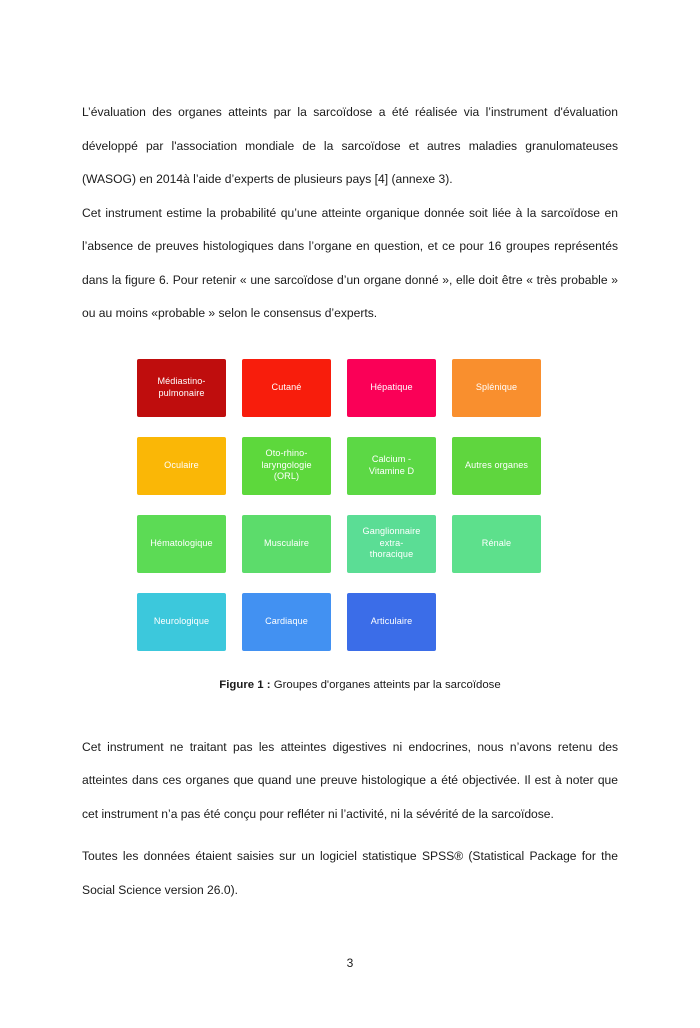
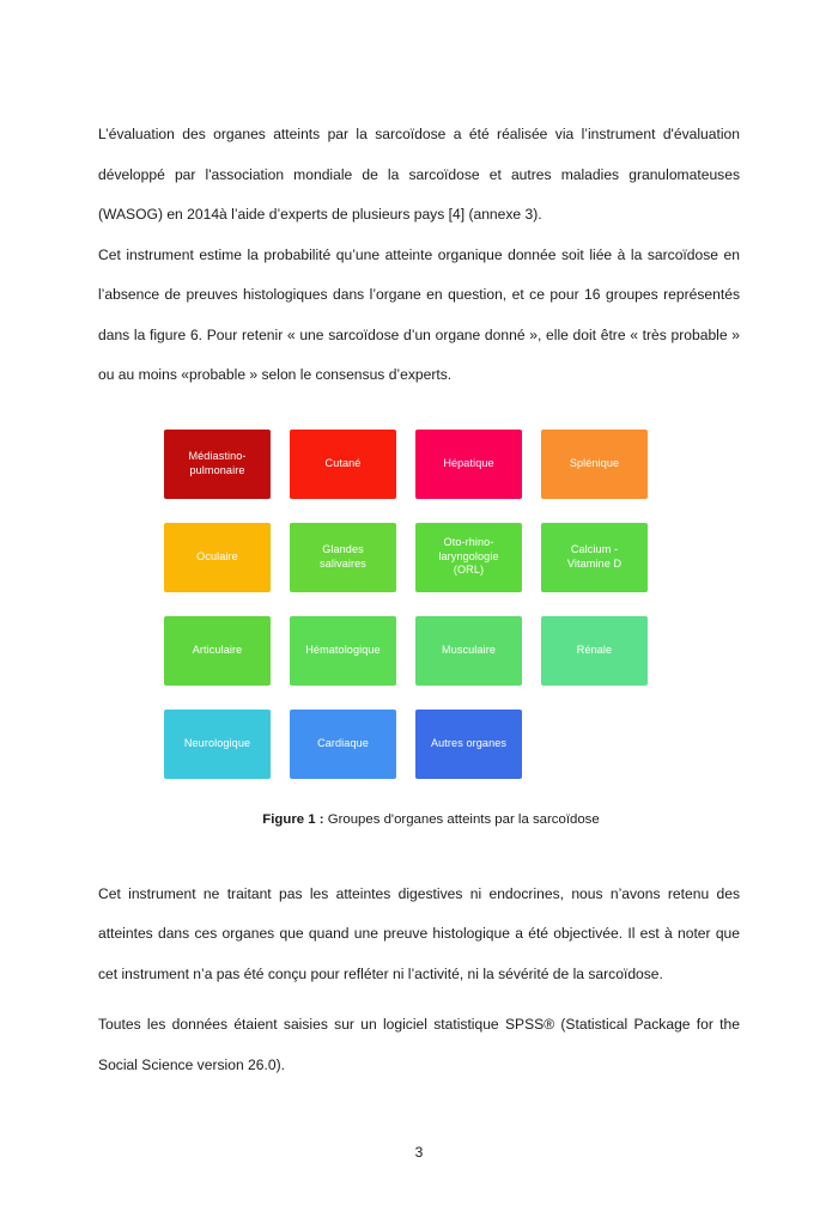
  L’évaluation des organes atteints par la sarcoïdose a été réalisée via l’instrument d'évaluation développé par l'association mondiale de la sarcoïdose et autres maladies granulomateuses (WASOG) en 2014à l’aide d’experts de plusieurs pays [4] (annexe 3).
  Cet instrument estime la probabilité qu’une atteinte organique donnée soit liée à la sarcoïdose en l’absence de preuves histologiques dans l’organe en question, et ce pour 16 groupes représentés dans la figure 6. Pour retenir « une sarcoïdose d’un organe donné », elle doit être « très probable » ou au moins «probable » selon le consensus d’experts.
  Médiastino-
  pulmonaire
  Cutané
  Hépatique
  Splénique
  Oculaire
+ Glandes
+ salivaires
  Oto-rhino-
  laryngologie
  (ORL)
  Calcium -
  Vitamine D
- Autres organes
+ Articulaire
  Hématologique
  Musculaire
- Ganglionnaire
- extra-
- thoracique
  Rénale
  Neurologique
  Cardiaque
- Articulaire
+ Autres organes
  Figure 1 : Groupes d'organes atteints par la sarcoïdose
  Cet instrument ne traitant pas les atteintes digestives ni endocrines, nous n’avons retenu des atteintes dans ces organes que quand une preuve histologique a été objectivée. Il est à noter que cet instrument n’a pas été conçu pour refléter ni l’activité, ni la sévérité de la sarcoïdose.
  Toutes les données étaient saisies sur un logiciel statistique SPSS® (Statistical Package for the Social Science version 26.0).
  3
